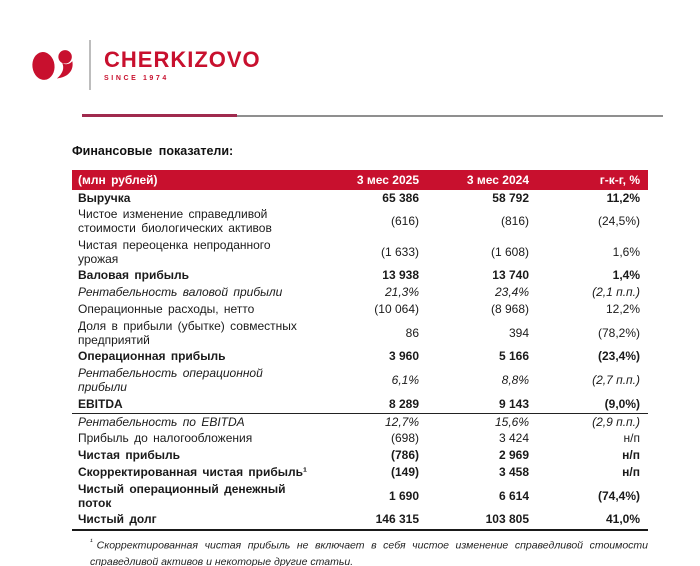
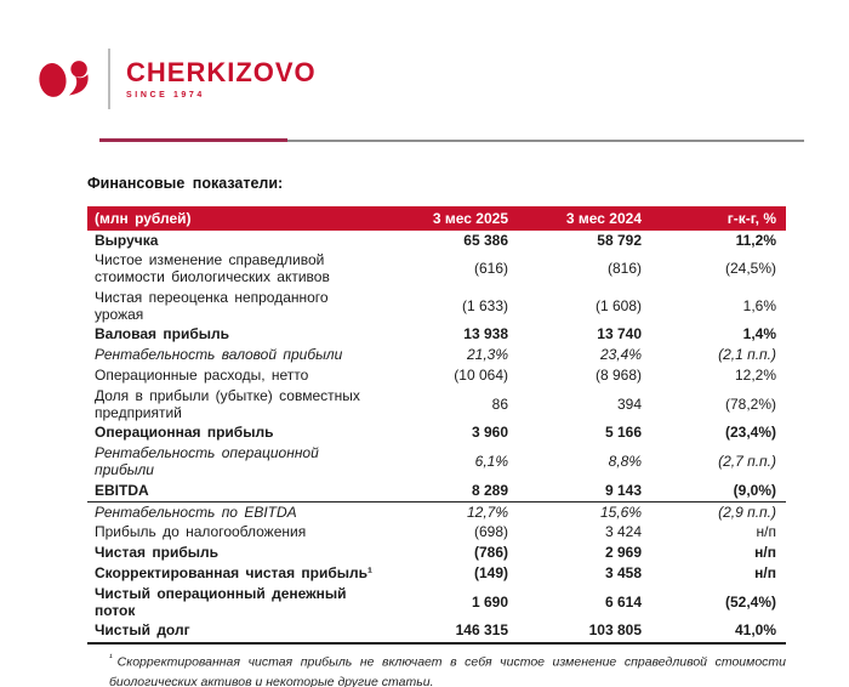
  CHERKIZOVO
  Финансовые показатели:
  (млн рублей)	3 мес 2025	3 мес 2024	г-к-г, %
  Выручка	65 386	58 792	11,2%
  Чистое изменение справедливой стоимости биологических активов	(616)	(816)	(24,5%)
  Чистая переоценка непроданного урожая	(1 633)	(1 608)	1,6%
  Валовая прибыль	13 938	13 740	1,4%
  Рентабельность валовой прибыли	21,3%	23,4%	(2,1 п.п.)
  Операционные расходы, нетто	(10 064)	(8 968)	12,2%
  Доля в прибыли (убытке) совместных предприятий	86	394	(78,2%)
  Операционная прибыль	3 960	5 166	(23,4%)
  Рентабельность операционной прибыли	6,1%	8,8%	(2,7 п.п.)
  EBITDA	8 289	9 143	(9,0%)
  Рентабельность по EBITDA	12,7%	15,6%	(2,9 п.п.)
  Прибыль до налогообложения	(698)	3 424	н/п
  Чистая прибыль	(786)	2 969	н/п
  Скорректированная чистая прибыль¹	(149)	3 458	н/п
- Чистый операционный денежный поток	1 690	6 614	(74,4%)
+ Чистый операционный денежный поток	1 690	6 614	(52,4%)
  Чистый долг	146 315	103 805	41,0%
- ¹ Скорректированная чистая прибыль не включает в себя чистое изменение справедливой стоимости справедливой активов и некоторые другие статьи.
+ ¹ Скорректированная чистая прибыль не включает в себя чистое изменение справедливой стоимости биологических активов и некоторые другие статьи.
